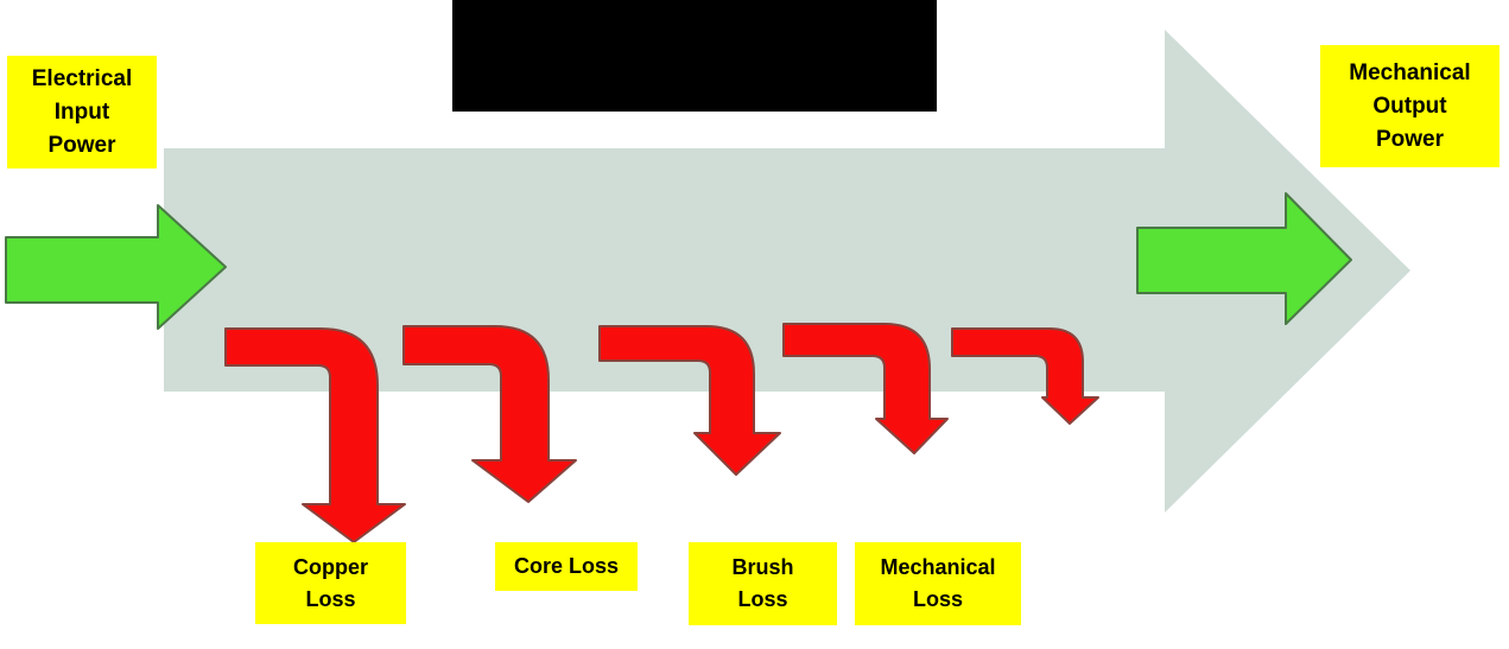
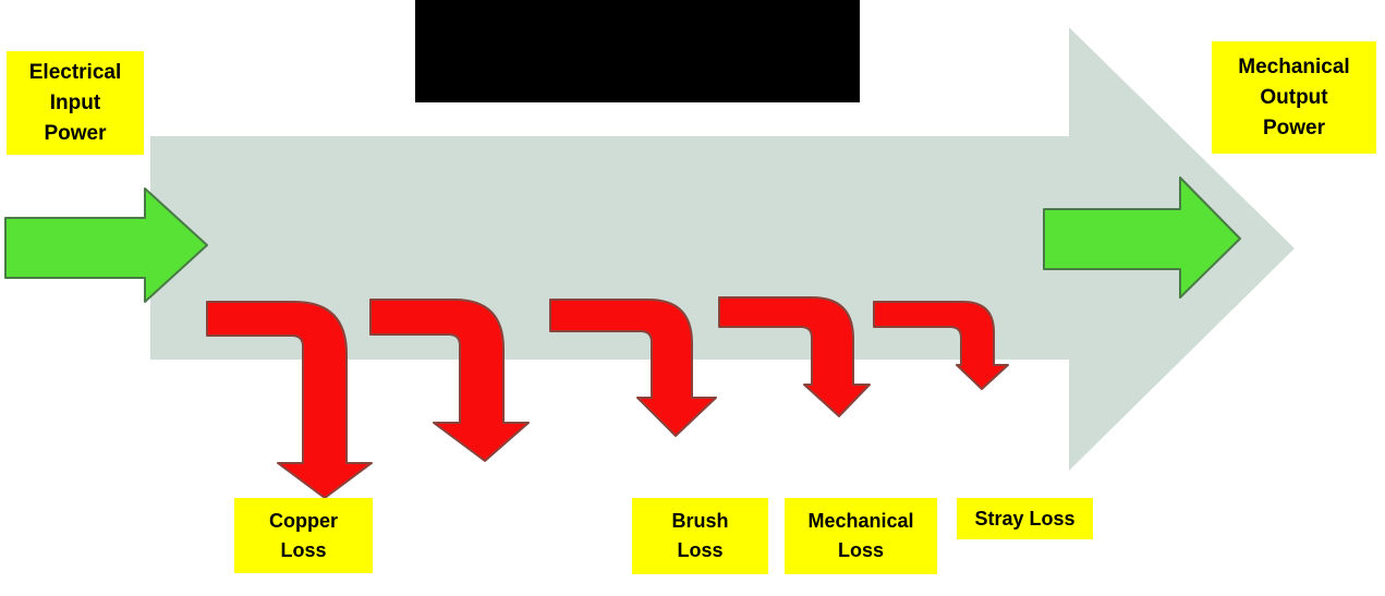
  Electrical
  Input
  Power
  Mechanical
  Output
  Power
  Copper
  Loss
- Core Loss
  Brush
  Loss
  Mechanical
  Loss
+ Stray Loss
